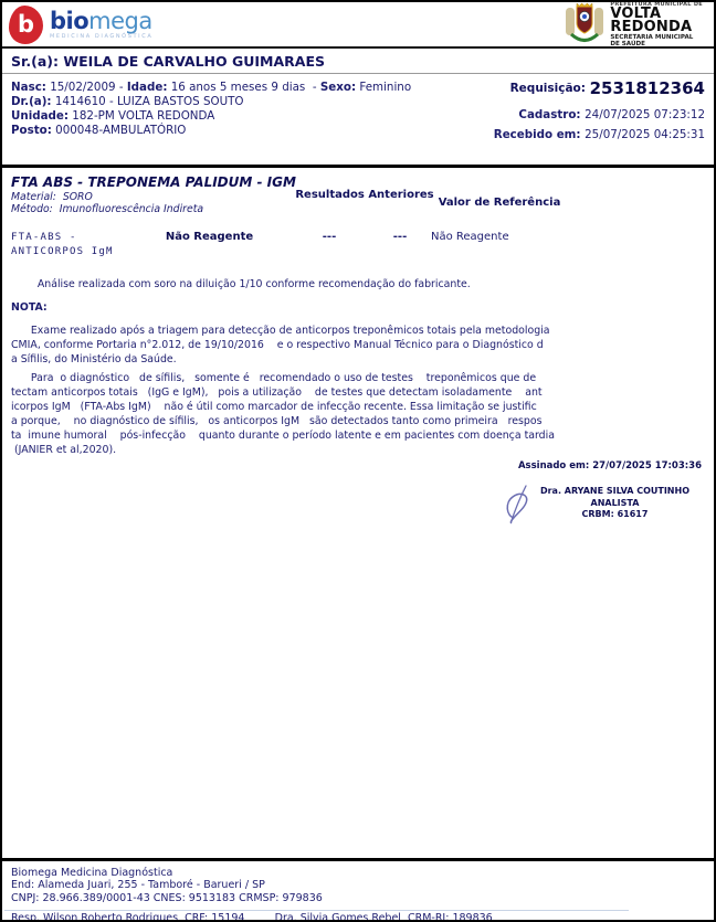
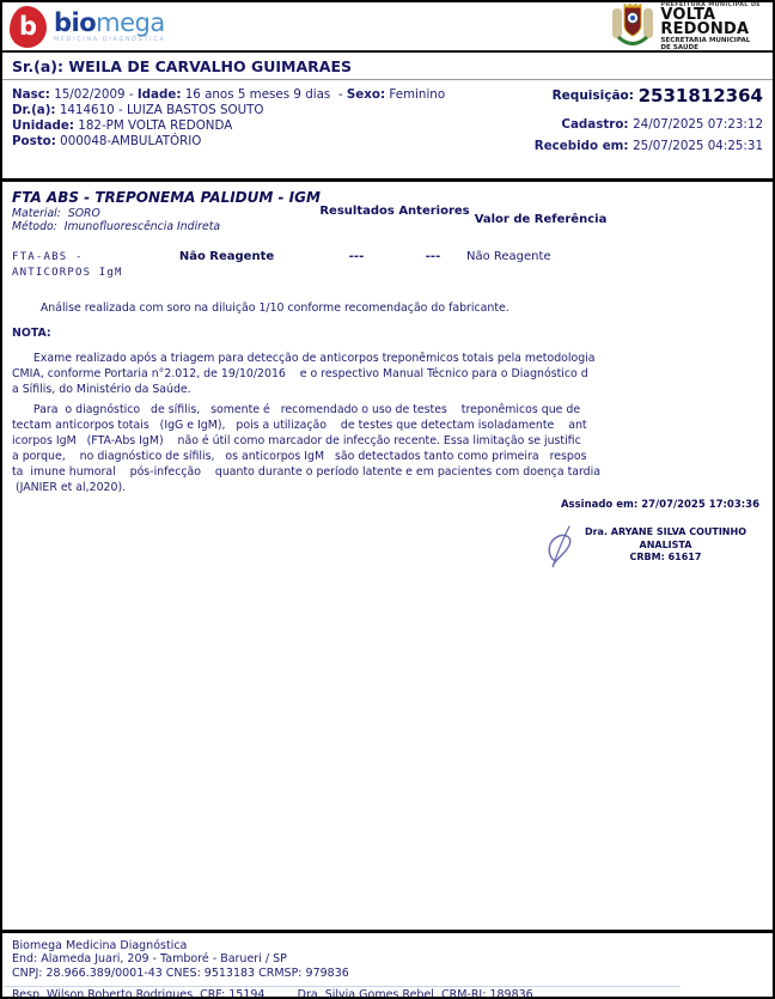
  b
  biomega
  VOLTA
  REDONDA
  Sr.(a): WEILA DE CARVALHO GUIMARAES
  Nasc: 15/02/2009 - Idade: 16 anos 5 meses 9 dias - Sexo: Feminino
  Dr.(a): 1414610 - LUIZA BASTOS SOUTO
  Unidade: 182-PM VOLTA REDONDA
  Posto: 000048-AMBULATÓRIO
  Requisição: 2531812364
  Cadastro: 24/07/2025 07:23:12
  Recebido em: 25/07/2025 04:25:31
  FTA ABS - TREPONEMA PALIDUM - IGM
  Material: SORO
  Método: Imunofluorescência Indireta
  Resultados Anteriores
  Valor de Referência
  FTA-ABS -
  ANTICORPOS IgM
  Não Reagente
  ---
  ---
  Não Reagente
  Análise realizada com soro na diluição 1/10 conforme recomendação do fabricante.
  NOTA:
  Exame realizado após a triagem para detecção de anticorpos treponêmicos totais pela metodologia
  CMIA, conforme Portaria n°2.012, de 19/10/2016 e o respectivo Manual Técnico para o Diagnóstico d
  a Sífilis, do Ministério da Saúde.
  Para o diagnóstico de sífilis, somente é recomendado o uso de testes treponêmicos que de
  tectam anticorpos totais (IgG e IgM), pois a utilização de testes que detectam isoladamente ant
  icorpos IgM (FTA-Abs IgM) não é útil como marcador de infecção recente. Essa limitação se justific
  a porque, no diagnóstico de sífilis, os anticorpos IgM são detectados tanto como primeira respos
  ta imune humoral pós-infecção quanto durante o período latente e em pacientes com doença tardia
  (JANIER et al,2020).
  Assinado em: 27/07/2025 17:03:36
  Dra. ARYANE SILVA COUTINHO
  ANALISTA
  CRBM: 61617
  Biomega Medicina Diagnóstica
- End: Alameda Juari, 255 - Tamboré - Barueri / SP
+ End: Alameda Juari, 209 - Tamboré - Barueri / SP
  CNPJ: 28.966.389/0001-43 CNES: 9513183 CRMSP: 979836
  Resp. Wilson Roberto Rodrigues CRF: 15194 Dra. Silvia Gomes Rebel CRM-RJ: 189836
